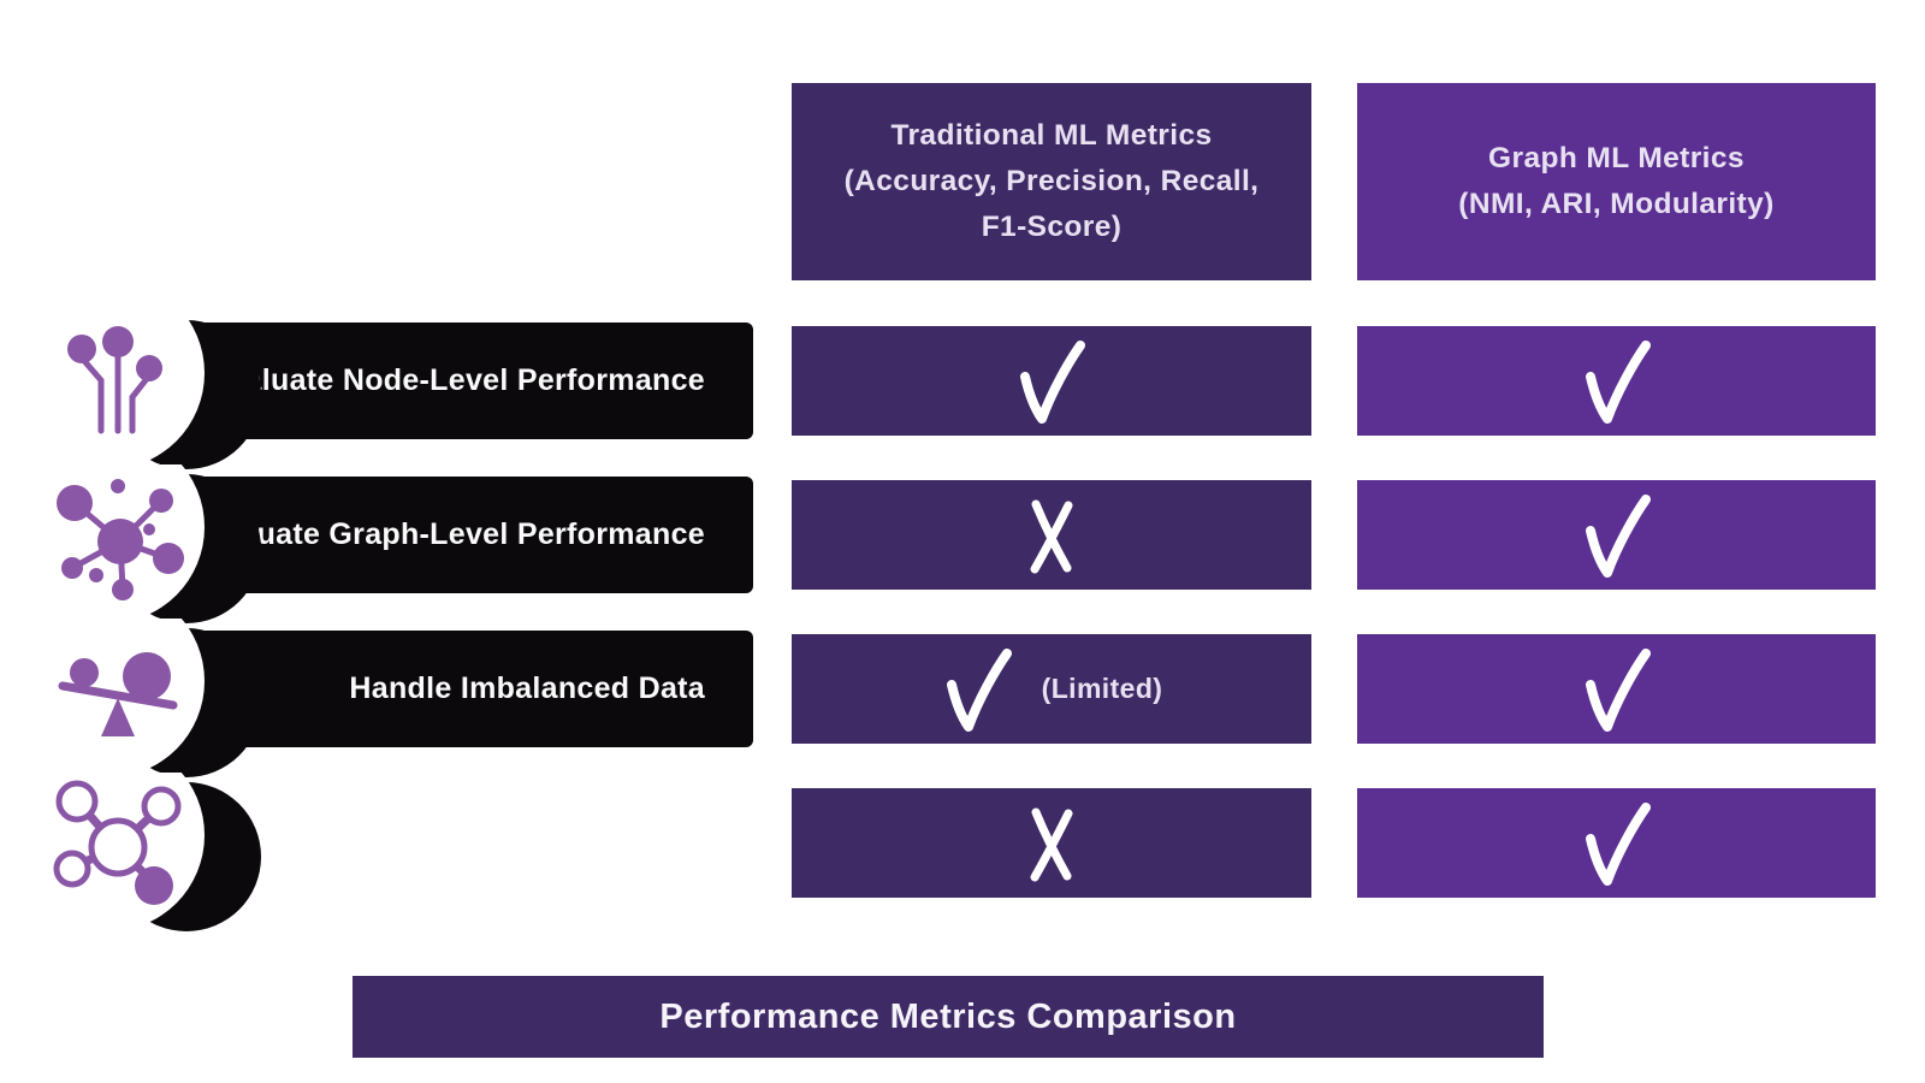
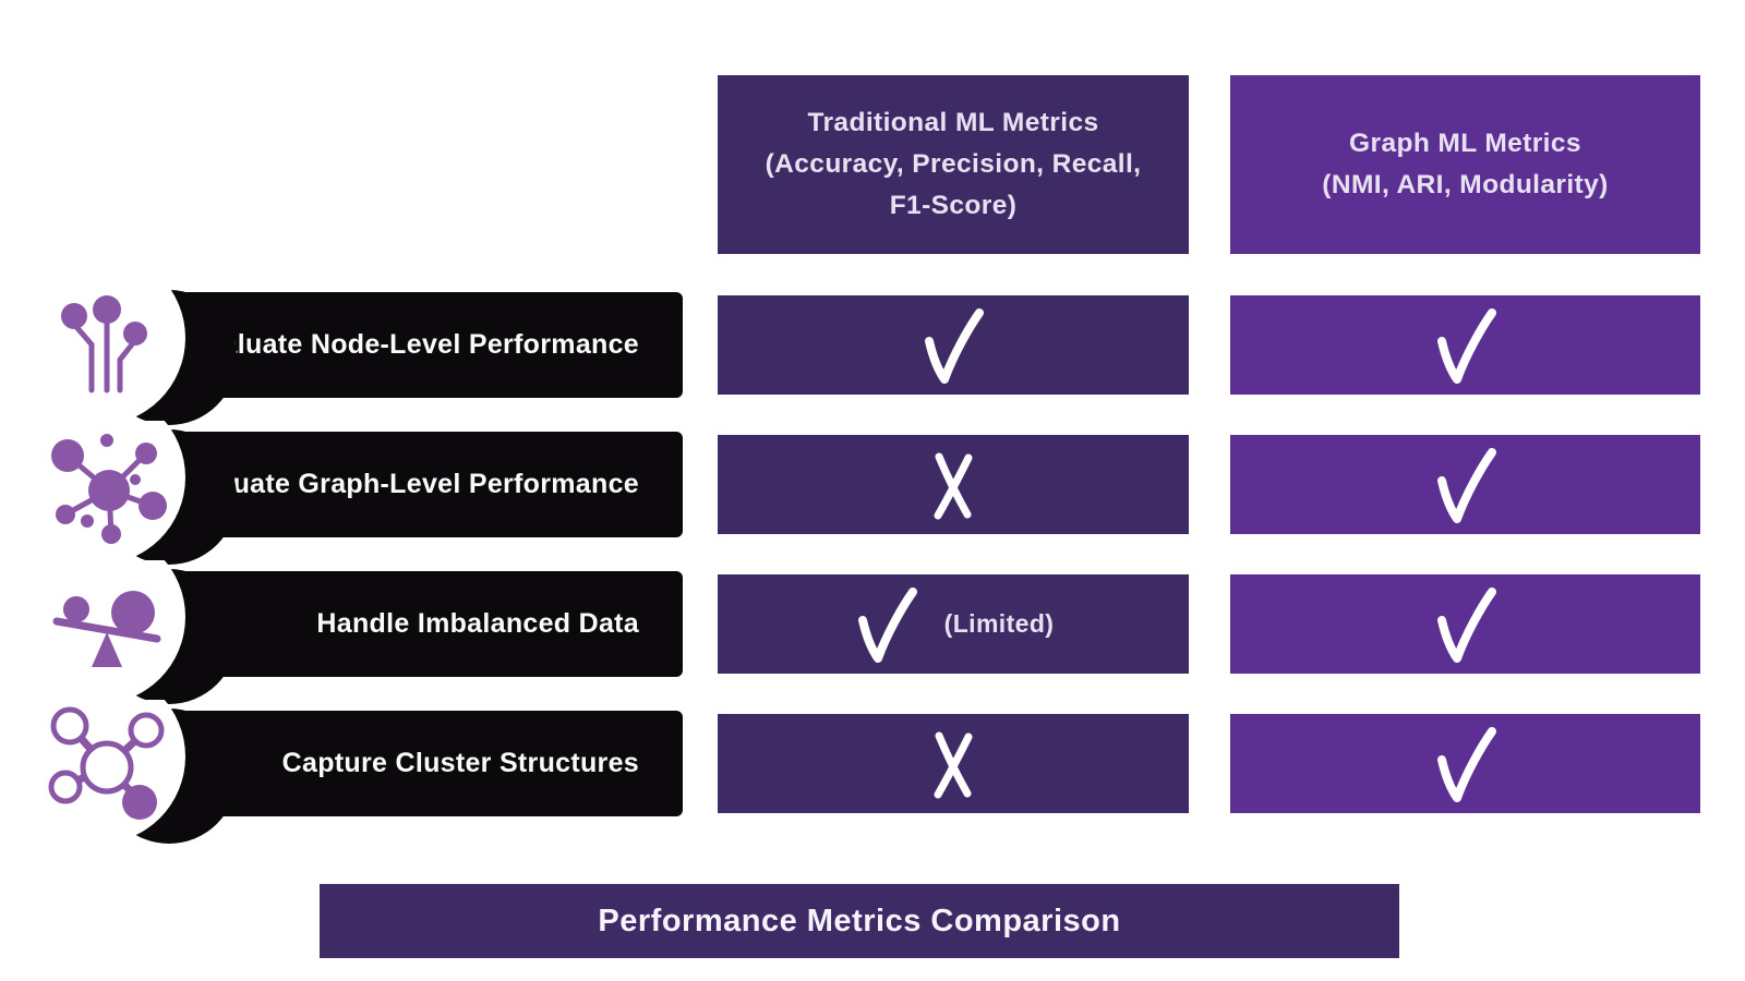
  Traditional ML Metrics
  (Accuracy, Precision, Recall,
  F1-Score)
  Graph ML Metrics
  (NMI, ARI, Modularity)
  luate Node-Level Performance
  uate Graph-Level Performance
  Handle Imbalanced Data
  (Limited)
+ Capture Cluster Structures
  Performance Metrics Comparison
